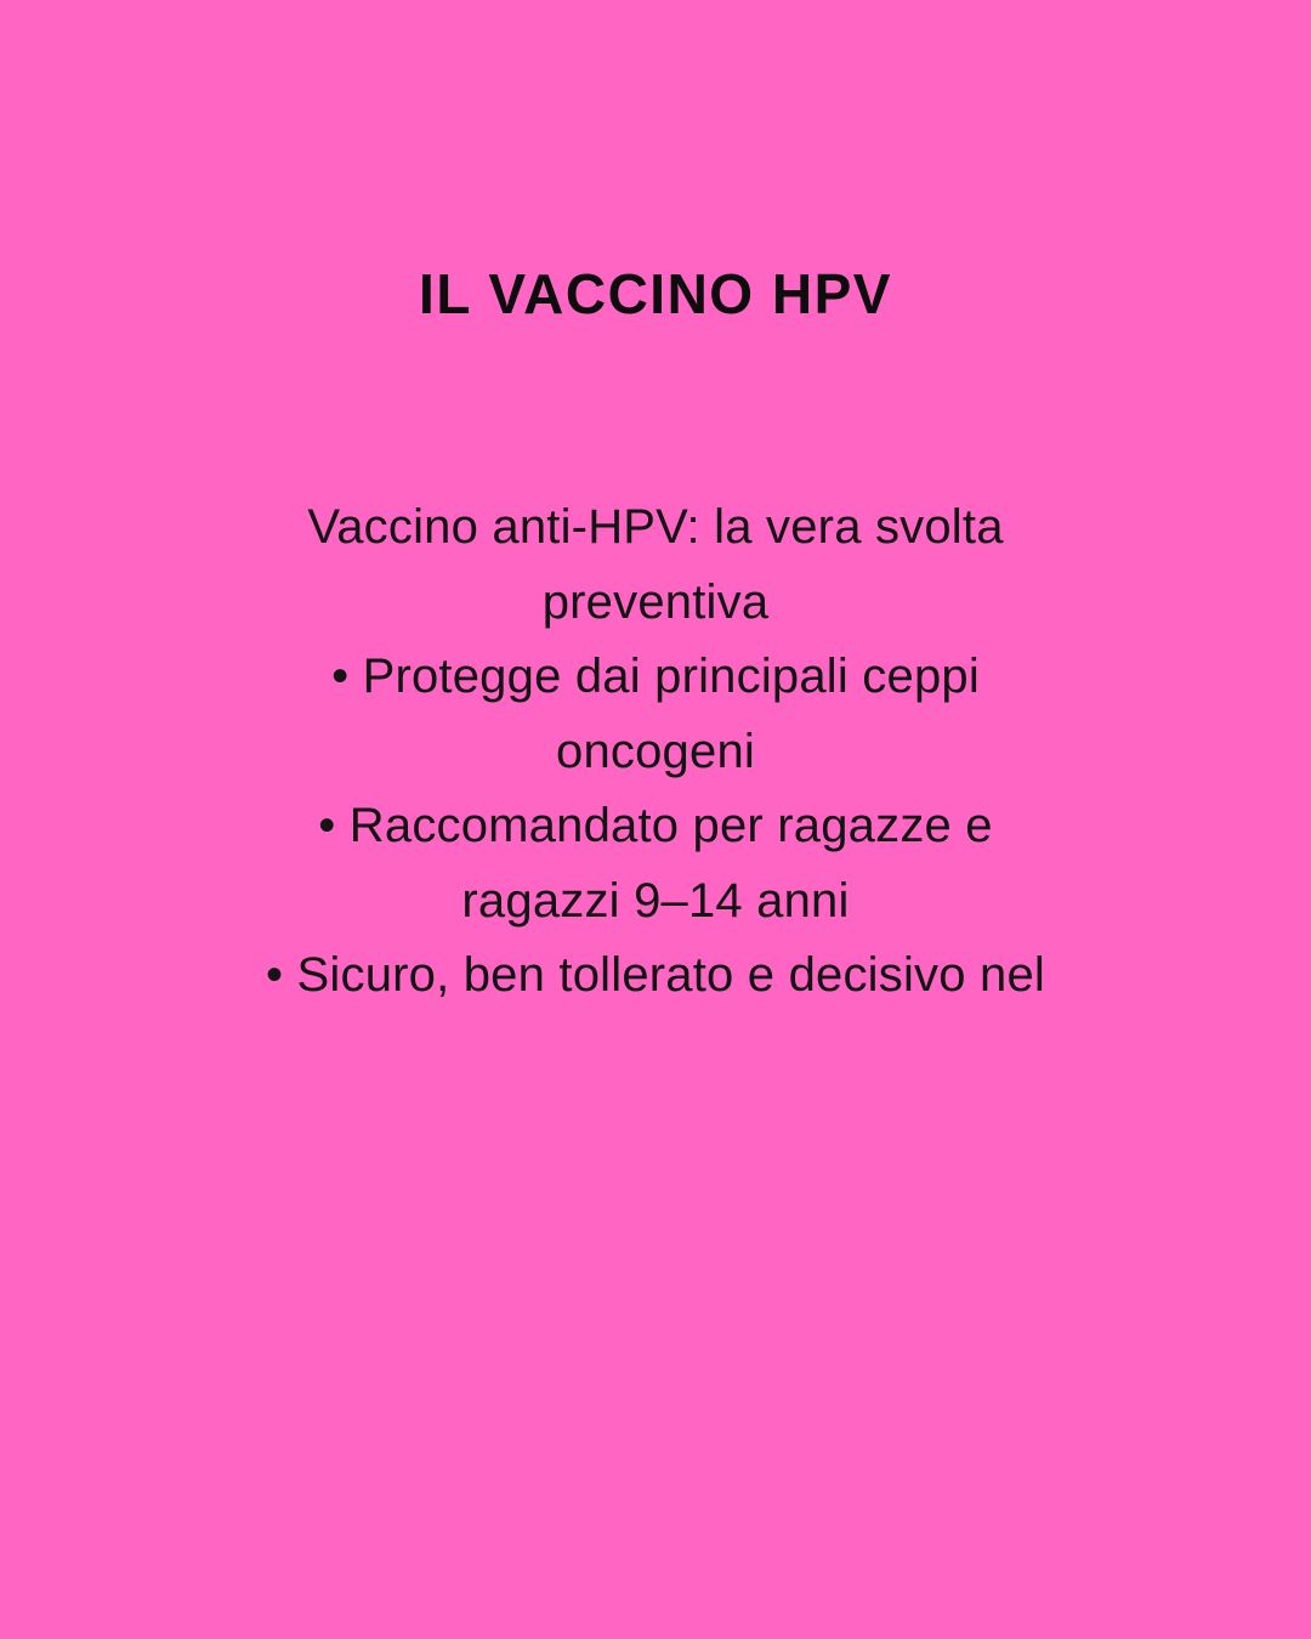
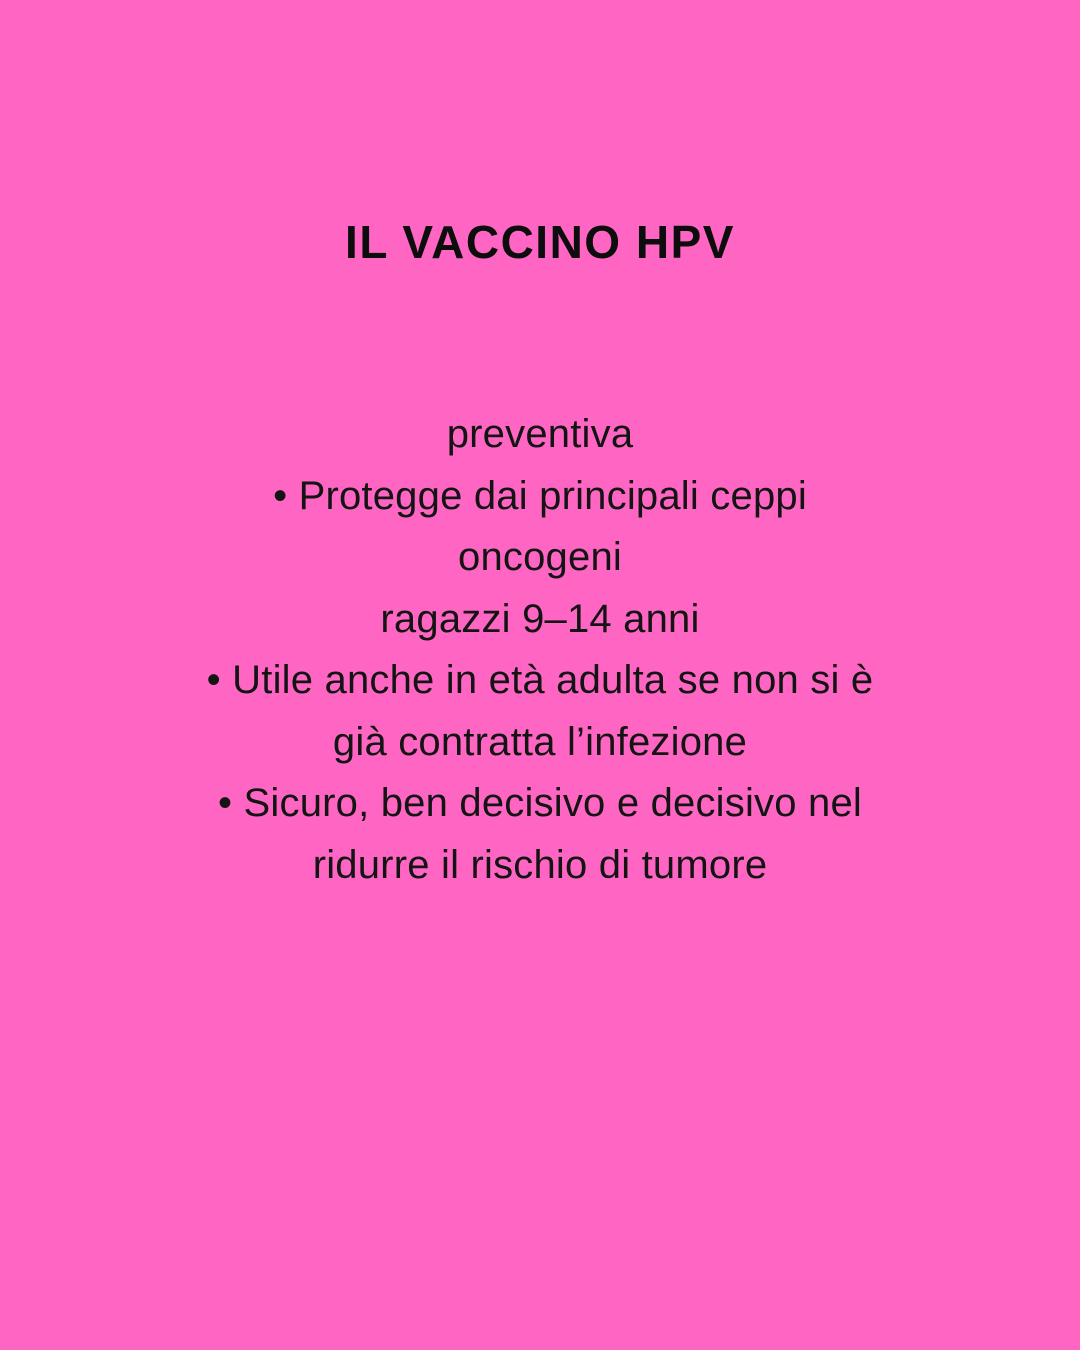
  IL VACCINO HPV
- Vaccino anti-HPV: la vera svolta
  preventiva
  • Protegge dai principali ceppi
  oncogeni
- • Raccomandato per ragazze e
  ragazzi 9–14 anni
+ • Utile anche in età adulta se non si è
+ già contratta l’infezione
- • Sicuro, ben tollerato e decisivo nel
+ • Sicuro, ben decisivo e decisivo nel
+ ridurre il rischio di tumore
